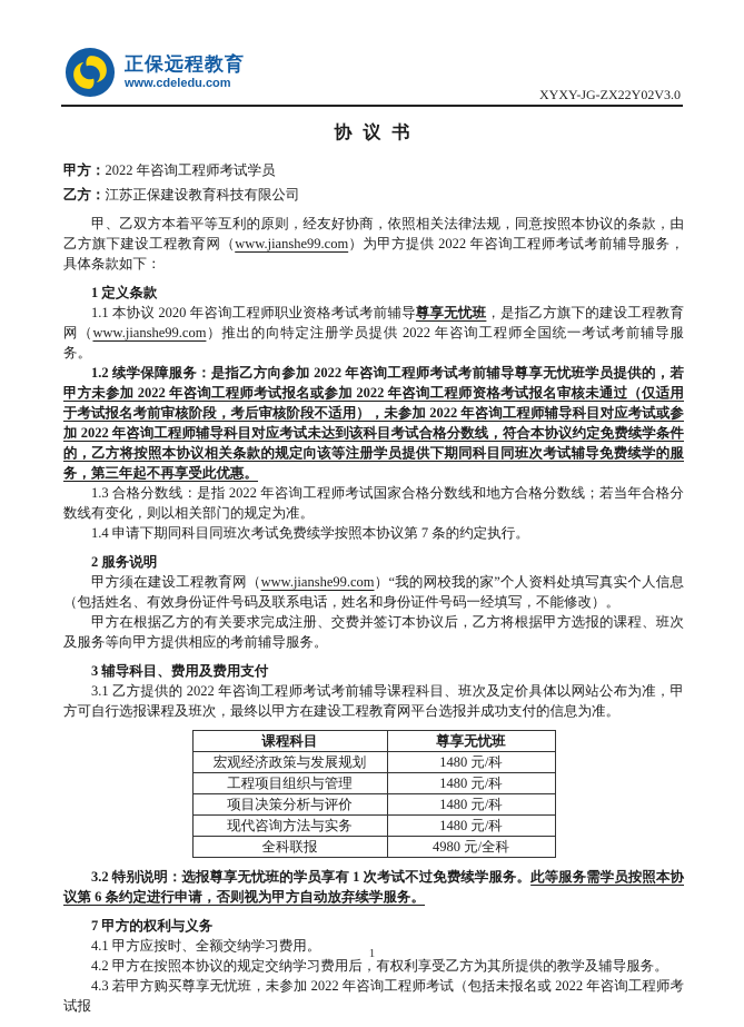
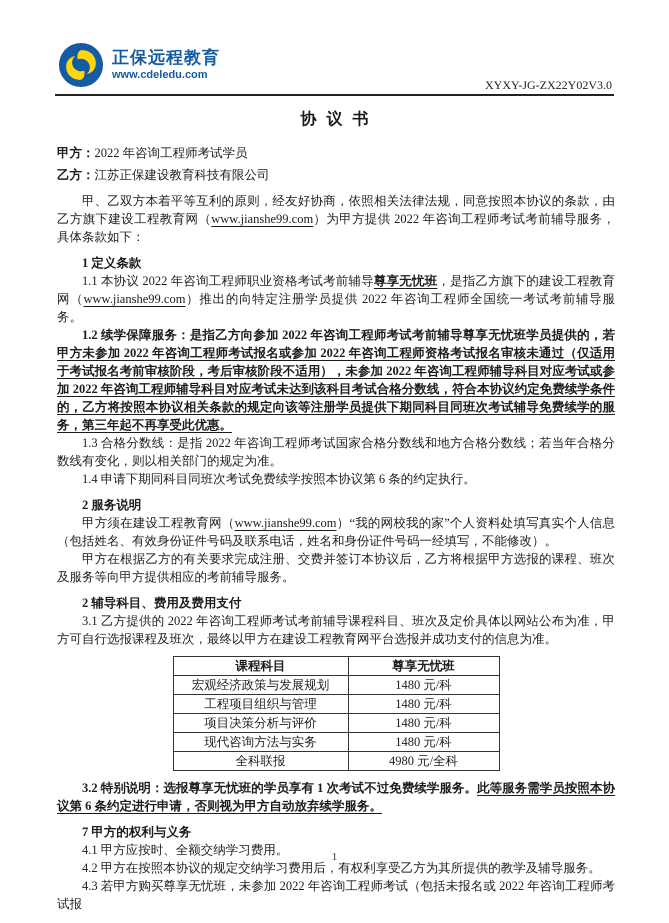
  正保远程教育
  www.cdeledu.com
  XYXY-JG-ZX22Y02V3.0
  协 议 书
  甲方：2022 年咨询工程师考试学员
  乙方：江苏正保建设教育科技有限公司
  甲、乙双方本着平等互利的原则，经友好协商，依照相关法律法规，同意按照本协议的条款，由乙方旗下建设工程教育网（www.jianshe99.com）为甲方提供 2022 年咨询工程师考试考前辅导服务，具体条款如下：
  1 定义条款
- 1.1 本协议 2020 年咨询工程师职业资格考试考前辅导尊享无忧班，是指乙方旗下的建设工程教育网（www.jianshe99.com）推出的向特定注册学员提供 2022 年咨询工程师全国统一考试考前辅导服务。
+ 1.1 本协议 2022 年咨询工程师职业资格考试考前辅导尊享无忧班，是指乙方旗下的建设工程教育网（www.jianshe99.com）推出的向特定注册学员提供 2022 年咨询工程师全国统一考试考前辅导服务。
  1.2 续学保障服务：是指乙方向参加 2022 年咨询工程师考试考前辅导尊享无忧班学员提供的，若甲方未参加 2022 年咨询工程师考试报名或参加 2022 年咨询工程师资格考试报名审核未通过（仅适用于考试报名考前审核阶段，考后审核阶段不适用），未参加 2022 年咨询工程师辅导科目对应考试或参加 2022 年咨询工程师辅导科目对应考试未达到该科目考试合格分数线，符合本协议约定免费续学条件的，乙方将按照本协议相关条款的规定向该等注册学员提供下期同科目同班次考试辅导免费续学的服务，第三年起不再享受此优惠。
  1.3 合格分数线：是指 2022 年咨询工程师考试国家合格分数线和地方合格分数线；若当年合格分数线有变化，则以相关部门的规定为准。
- 1.4 申请下期同科目同班次考试免费续学按照本协议第 7 条的约定执行。
+ 1.4 申请下期同科目同班次考试免费续学按照本协议第 6 条的约定执行。
  2 服务说明
  甲方须在建设工程教育网（www.jianshe99.com）“我的网校我的家”个人资料处填写真实个人信息（包括姓名、有效身份证件号码及联系电话，姓名和身份证件号码一经填写，不能修改）。
  甲方在根据乙方的有关要求完成注册、交费并签订本协议后，乙方将根据甲方选报的课程、班次及服务等向甲方提供相应的考前辅导服务。
- 3 辅导科目、费用及费用支付
+ 2 辅导科目、费用及费用支付
  3.1 乙方提供的 2022 年咨询工程师考试考前辅导课程科目、班次及定价具体以网站公布为准，甲方可自行选报课程及班次，最终以甲方在建设工程教育网平台选报并成功支付的信息为准。
  课程科目	尊享无忧班
  宏观经济政策与发展规划	1480 元/科
  工程项目组织与管理	1480 元/科
  项目决策分析与评价	1480 元/科
  现代咨询方法与实务	1480 元/科
  全科联报	4980 元/全科
  3.2 特别说明：选报尊享无忧班的学员享有 1 次考试不过免费续学服务。此等服务需学员按照本协议第 6 条约定进行申请，否则视为甲方自动放弃续学服务。
  7 甲方的权利与义务
  4.1 甲方应按时、全额交纳学习费用。
  4.2 甲方在按照本协议的规定交纳学习费用后，有权利享受乙方为其所提供的教学及辅导服务。
  4.3 若甲方购买尊享无忧班，未参加 2022 年咨询工程师考试（包括未报名或 2022 年咨询工程师考试报
  1
